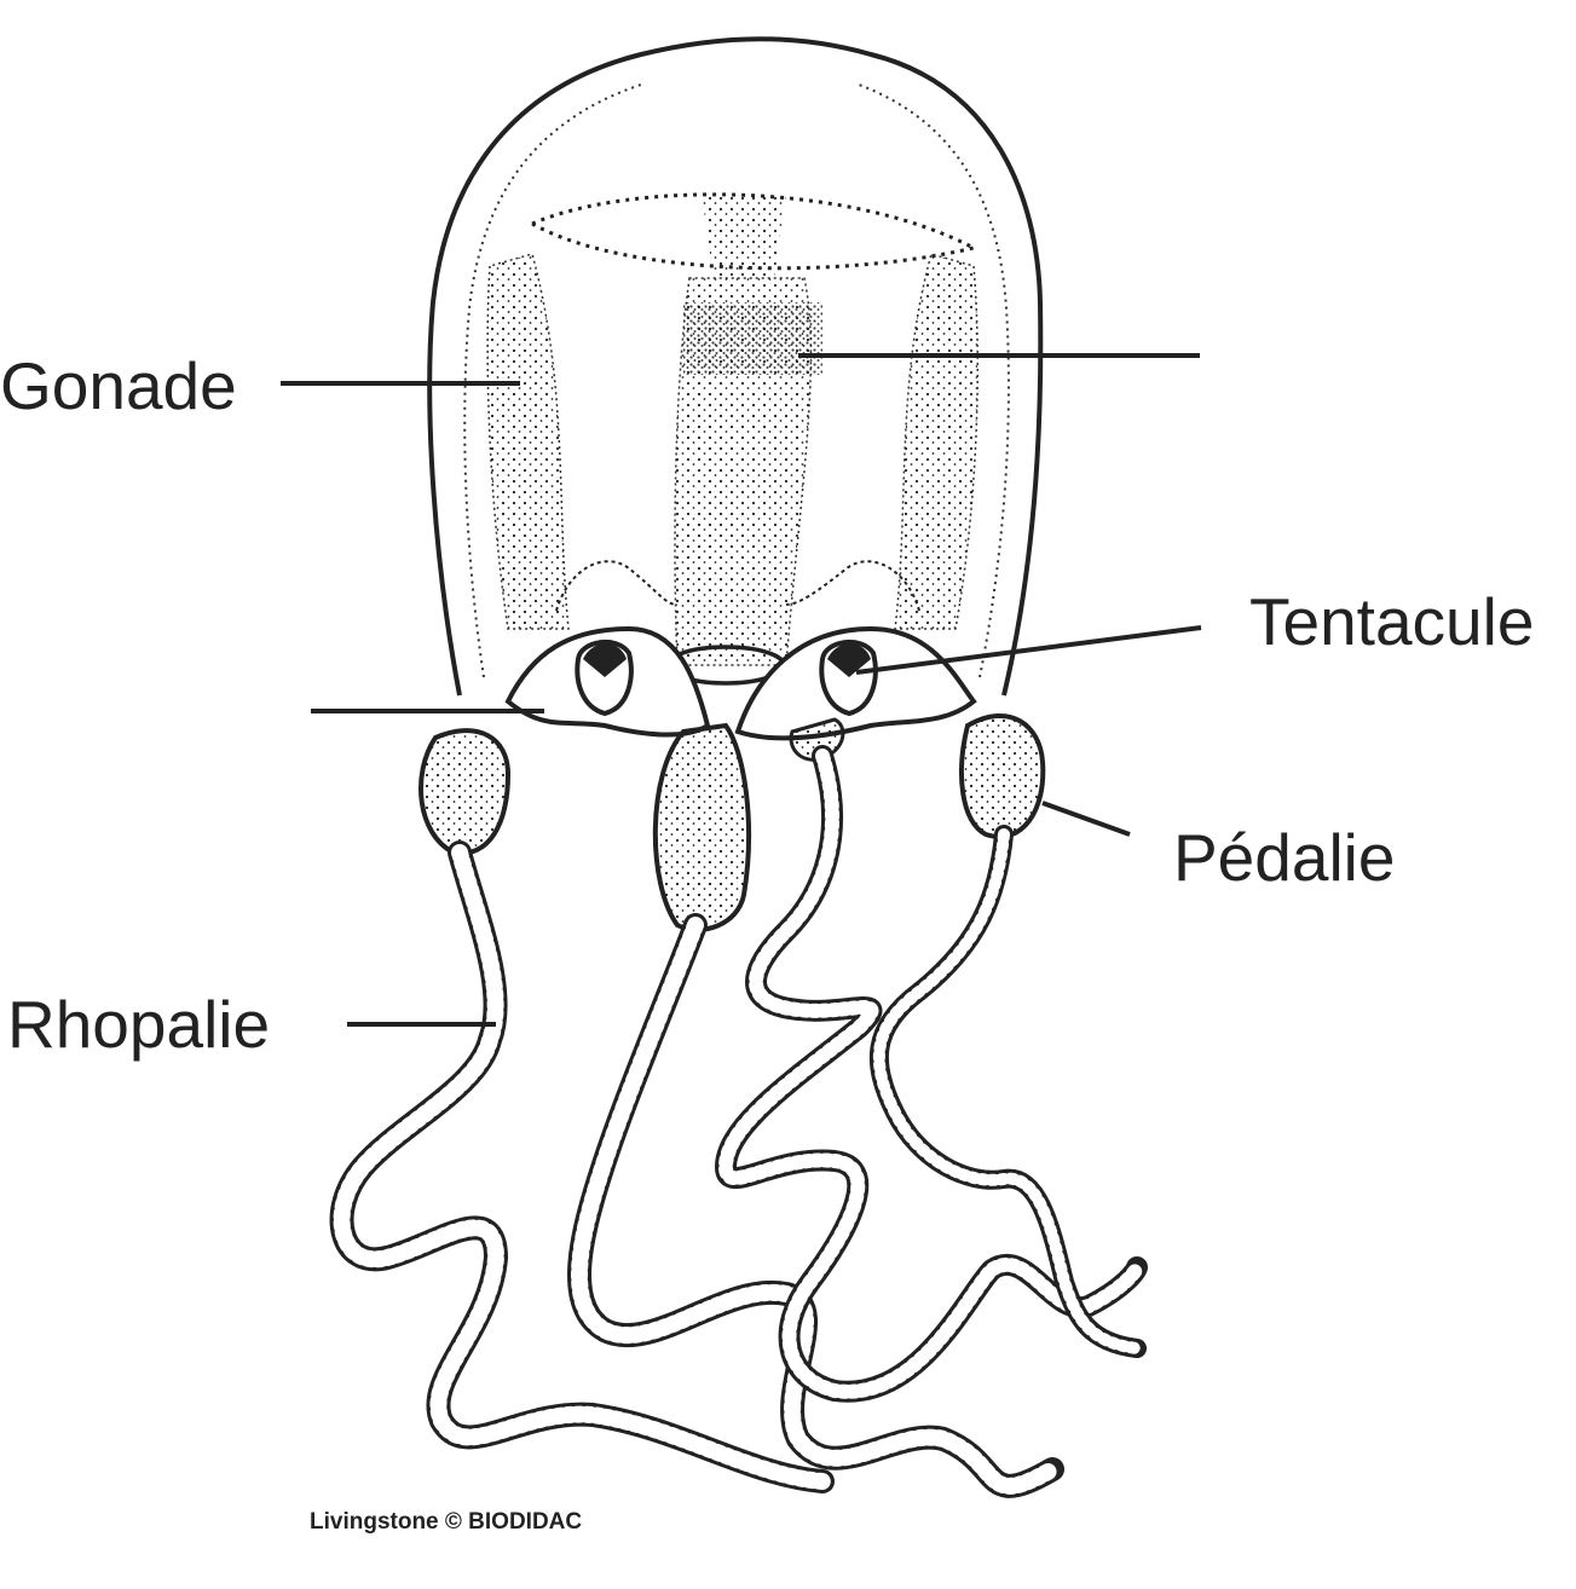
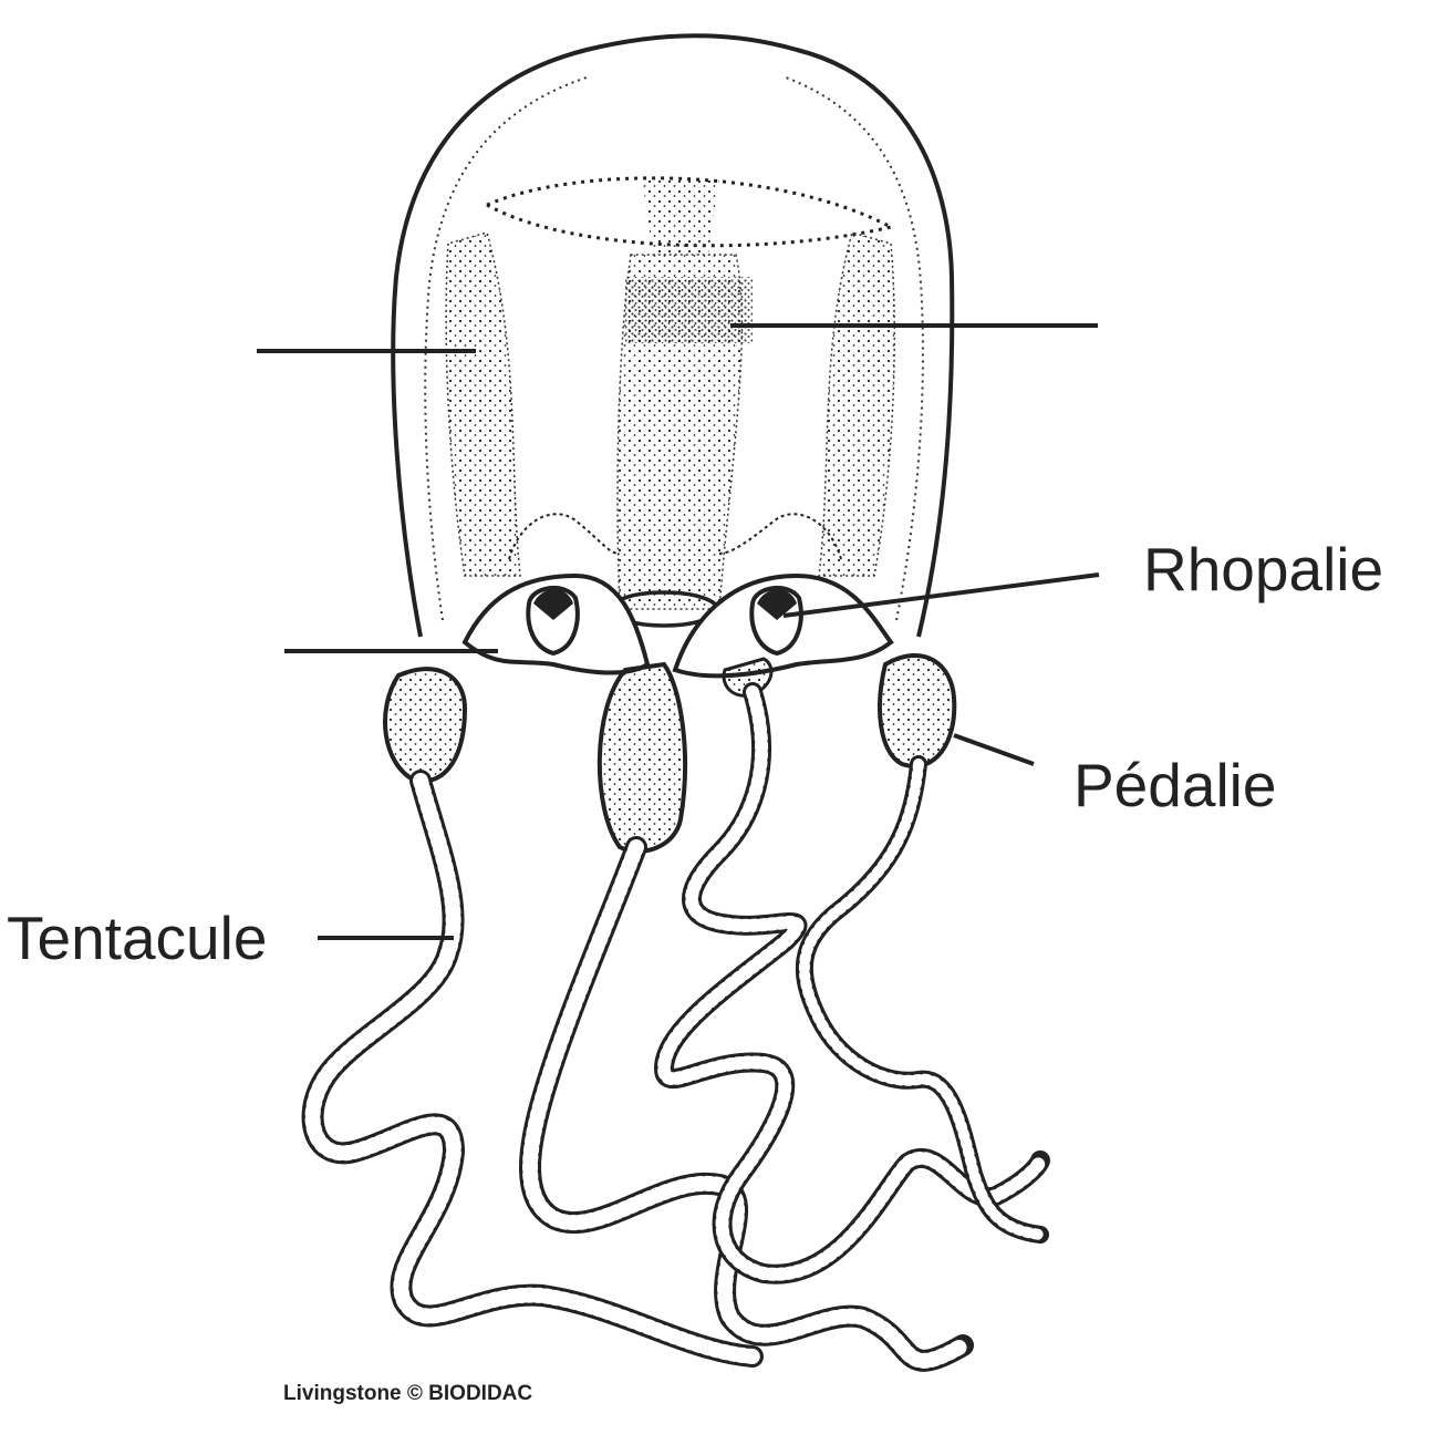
- Gonade
- Tentacule
+ Rhopalie
  Pédalie
- Rhopalie
+ Tentacule
  Livingstone © BIODIDAC
